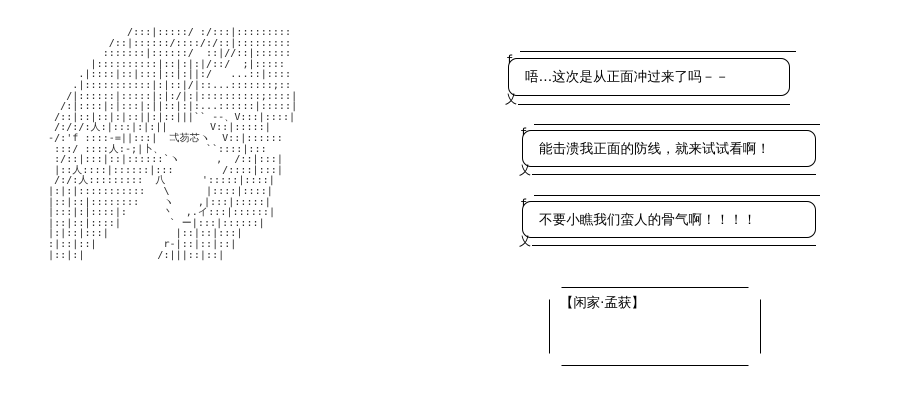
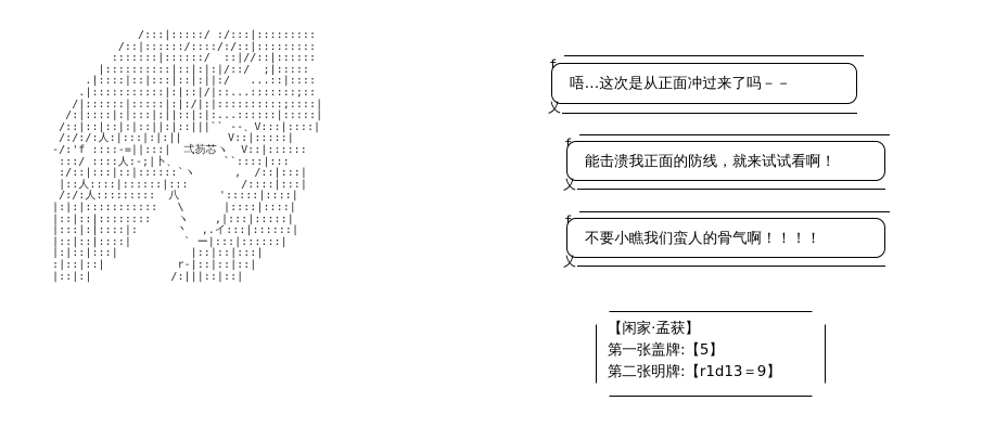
  /:::|:::::/ :/:::|:::::::::
  /::|::::::/::::/:/::|:::::::::
  :::::::|::::::/ ::|//::|::::::
  |::::::::::|::|:|:|/::/ ;|:::::
  .|::::|::|:::|::|:||:/ ...::|::::
  .|:::::::::::|:|::|/|::...:::::::;::
  /|::::::|:::::|:|:/|:|::::::::::;::::|
  /:|::::|:|:::|:||::|:|:...::::::|:::::|
  /::|::|::|:|::||:|::|||`` --、V:::|::::|
  /:/:/:人:|:::|:|:|| V::|:::::|
  -/:'f ::::-=||:::| 弌芴芯ヽ V::|::::::
  :::/ ::::人:-;|卜、 ``::::|:::
  :/::|:::|::|::::::`ヽ , /::|:::|
  |::人::::|::::::|::: /::::|:::|
  /:/:人::::::::: 八 ':::::|::::|
  |:|:|::::::::::: \ |::::|::::|
  |::|::|:::::::: ヽ ,|:::|:::::|
  |:::|:|::::|: 丶 ,.イ:::|::::::|
  |::|::|::::| ` ー|:::|::::::|
  |:|::|:::| |::|::|:::|
  :|::|::| r‐|::|::|::|
  |::|:| /:|||::|::|
  唔…这次是从正面冲过来了吗－－
  乂
  能击溃我正面的防线，就来试试看啊！
  乂
  不要小瞧我们蛮人的骨气啊！！！！
  乂
  【闲家·孟获】
+ 第一张盖牌:【5】
+ 第二张明牌:【r1d13＝9】
